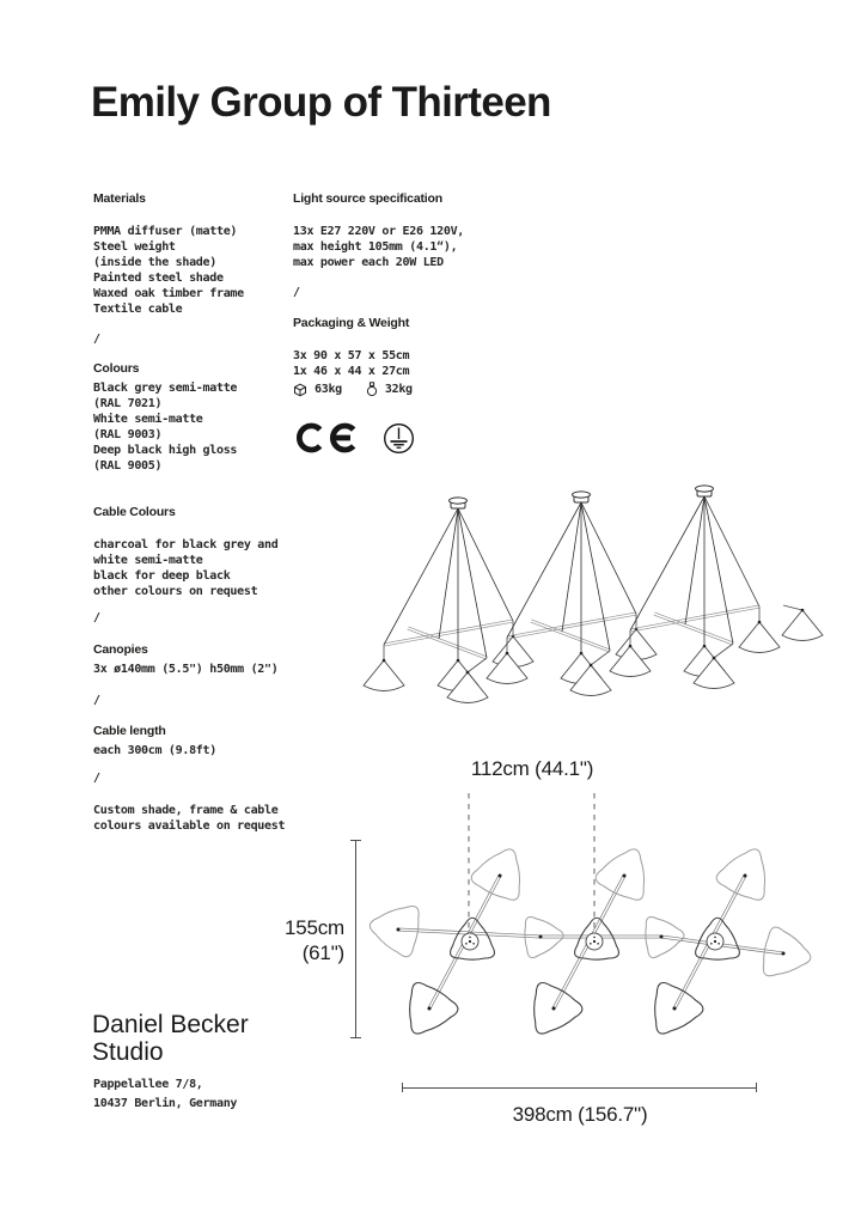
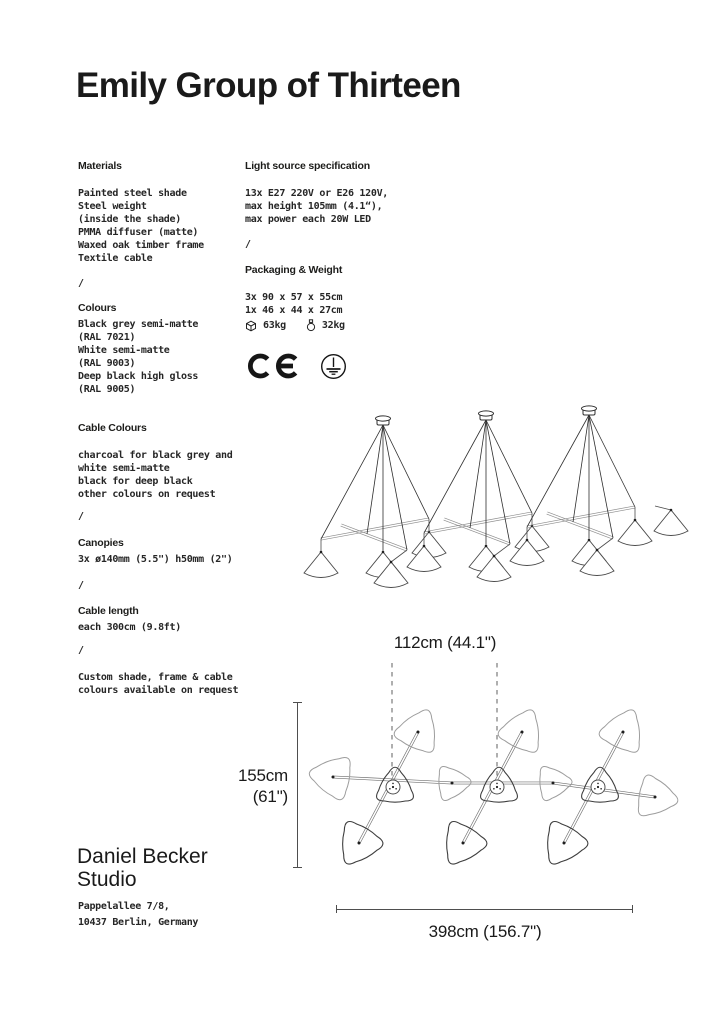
  Emily Group of Thirteen
  Materials
- PMMA diffuser (matte)
+ Painted steel shade
  Steel weight
  (inside the shade)
- Painted steel shade
+ PMMA diffuser (matte)
  Waxed oak timber frame
  Textile cable
  /
  Colours
  Black grey semi-matte
  (RAL 7021)
  White semi-matte
  (RAL 9003)
  Deep black high gloss
  (RAL 9005)
  Cable Colours
  charcoal for black grey and
  white semi-matte
  black for deep black
  other colours on request
  /
  Canopies
  3x ø140mm (5.5") h50mm (2")
  /
  Cable length
  each 300cm (9.8ft)
  /
  Custom shade, frame & cable
  colours available on request
  Light source specification
  13x E27 220V or E26 120V,
  max height 105mm (4.1“),
  max power each 20W LED
  /
  Packaging & Weight
  3x 90 x 57 x 55cm
  1x 46 x 44 x 27cm
  63kg
  32kg
  112cm (44.1")
  155cm
  (61")
  398cm (156.7")
  Daniel Becker
  Studio
  Pappelallee 7/8,
  10437 Berlin, Germany
